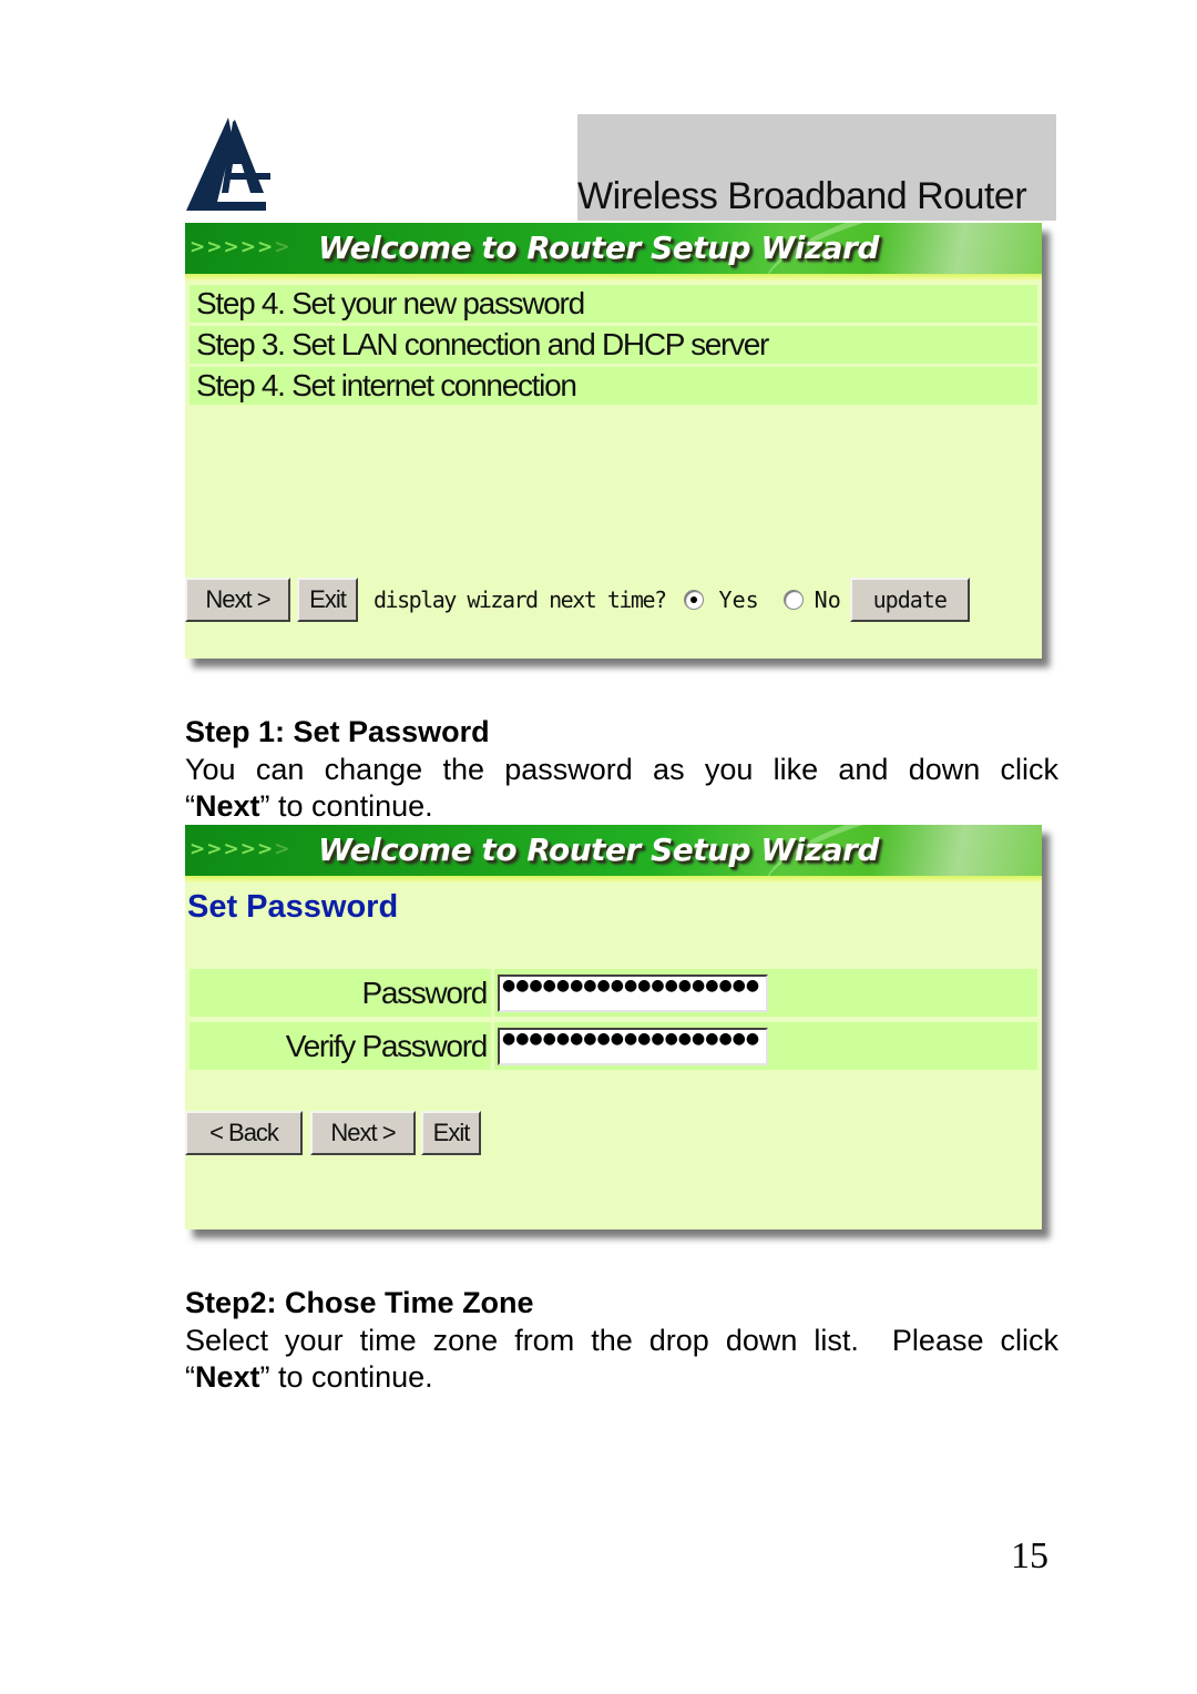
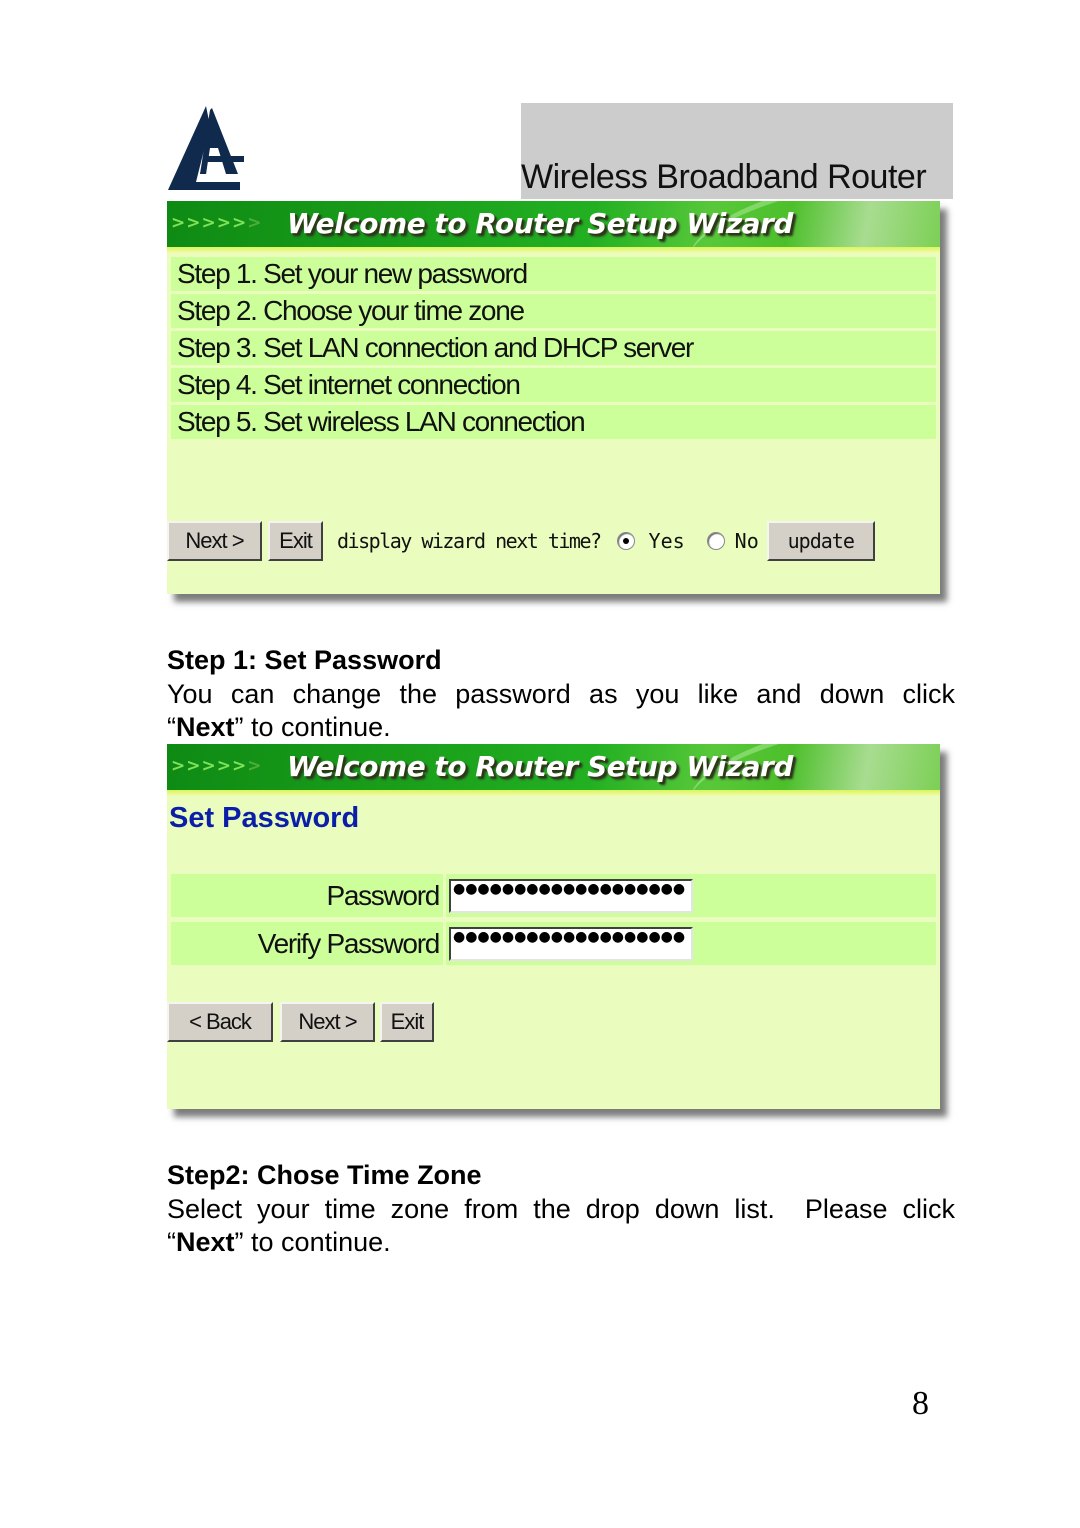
  Wireless Broadband Router
  >>>>>>
  Welcome to Router Setup Wizard
- Step 4. Set your new password
+ Step 1. Set your new password
+ Step 2. Choose your time zone
  Step 3. Set LAN connection and DHCP server
  Step 4. Set internet connection
+ Step 5. Set wireless LAN connection
  Next >
  Exit
  display wizard next time?
  Yes
  No
  update
  Step 1: Set Password
  You can change the password as you like and down click
  “Next” to continue.
  >>>>>>
  Welcome to Router Setup Wizard
  Set Password
  Password
  ●●●●●●●●●●●●●●●●●●●
  Verify Password
  ●●●●●●●●●●●●●●●●●●●
  < Back
  Next >
  Exit
  Step2: Chose Time Zone
  Select your time zone from the drop down list. Please click
  “Next” to continue.
- 15
+ 8
